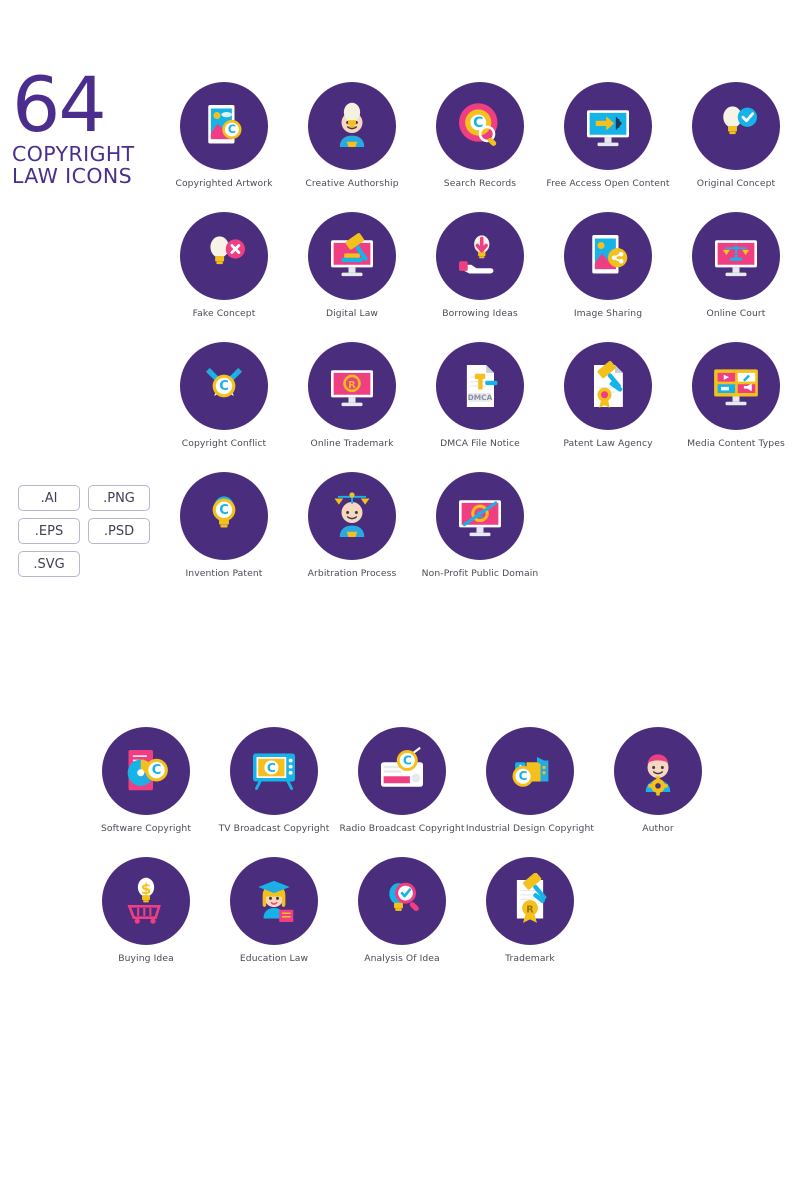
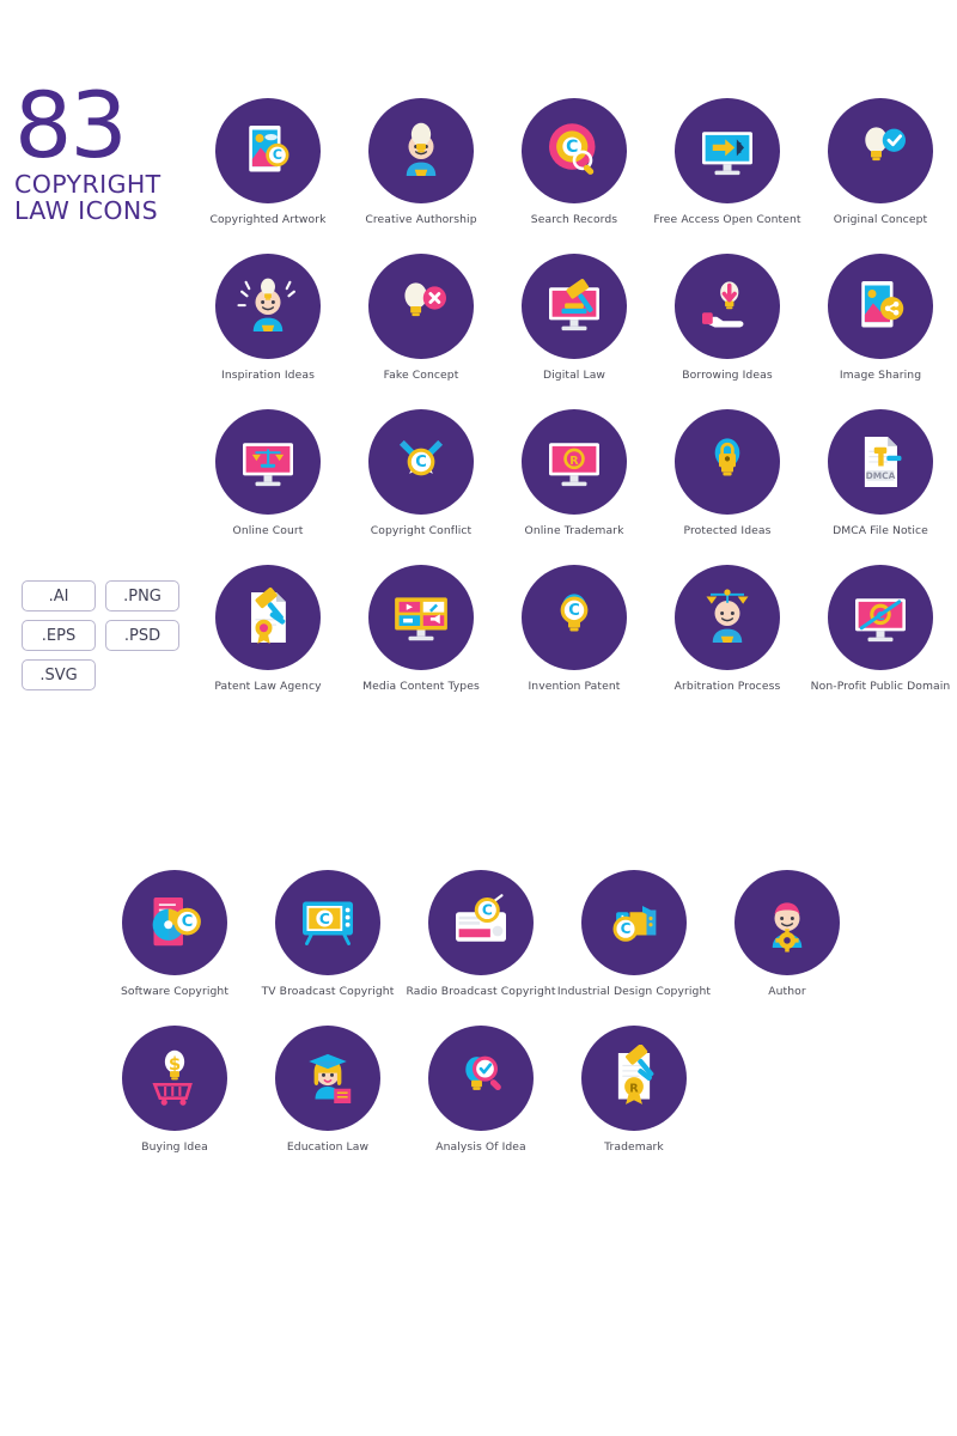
- 64
+ 83
  COPYRIGHT
  LAW ICONS
  .AI
  .PNG
  .EPS
  .PSD
  .SVG
  C
  Copyrighted Artwork
  Creative Authorship
  C
  Search Records
  Free Access Open Content
  Original Concept
+ Inspiration Ideas
  Fake Concept
  Digital Law
  Borrowing Ideas
  Image Sharing
  Online Court
  C
  Copyright Conflict
  R
  Online Trademark
+ Protected Ideas
  DMCA
  DMCA File Notice
  Patent Law Agency
  Media Content Types
  C
  Invention Patent
  Arbitration Process
  Non-Profit Public Domain
  C
  Software Copyright
  C
  TV Broadcast Copyright
  C
  Radio Broadcast Copyright
  C
  Industrial Design Copyright
  Author
  $
  Buying Idea
  Education Law
  Analysis Of Idea
  R
  Trademark
